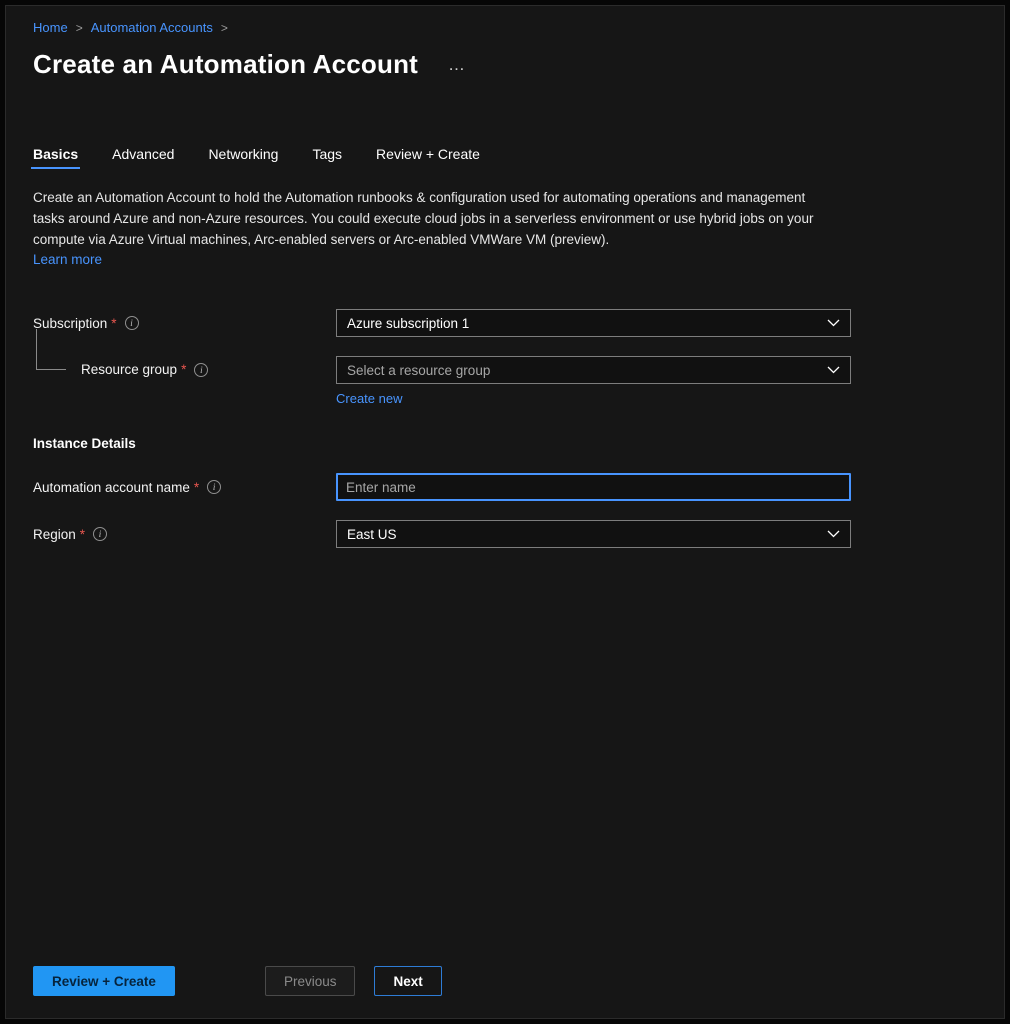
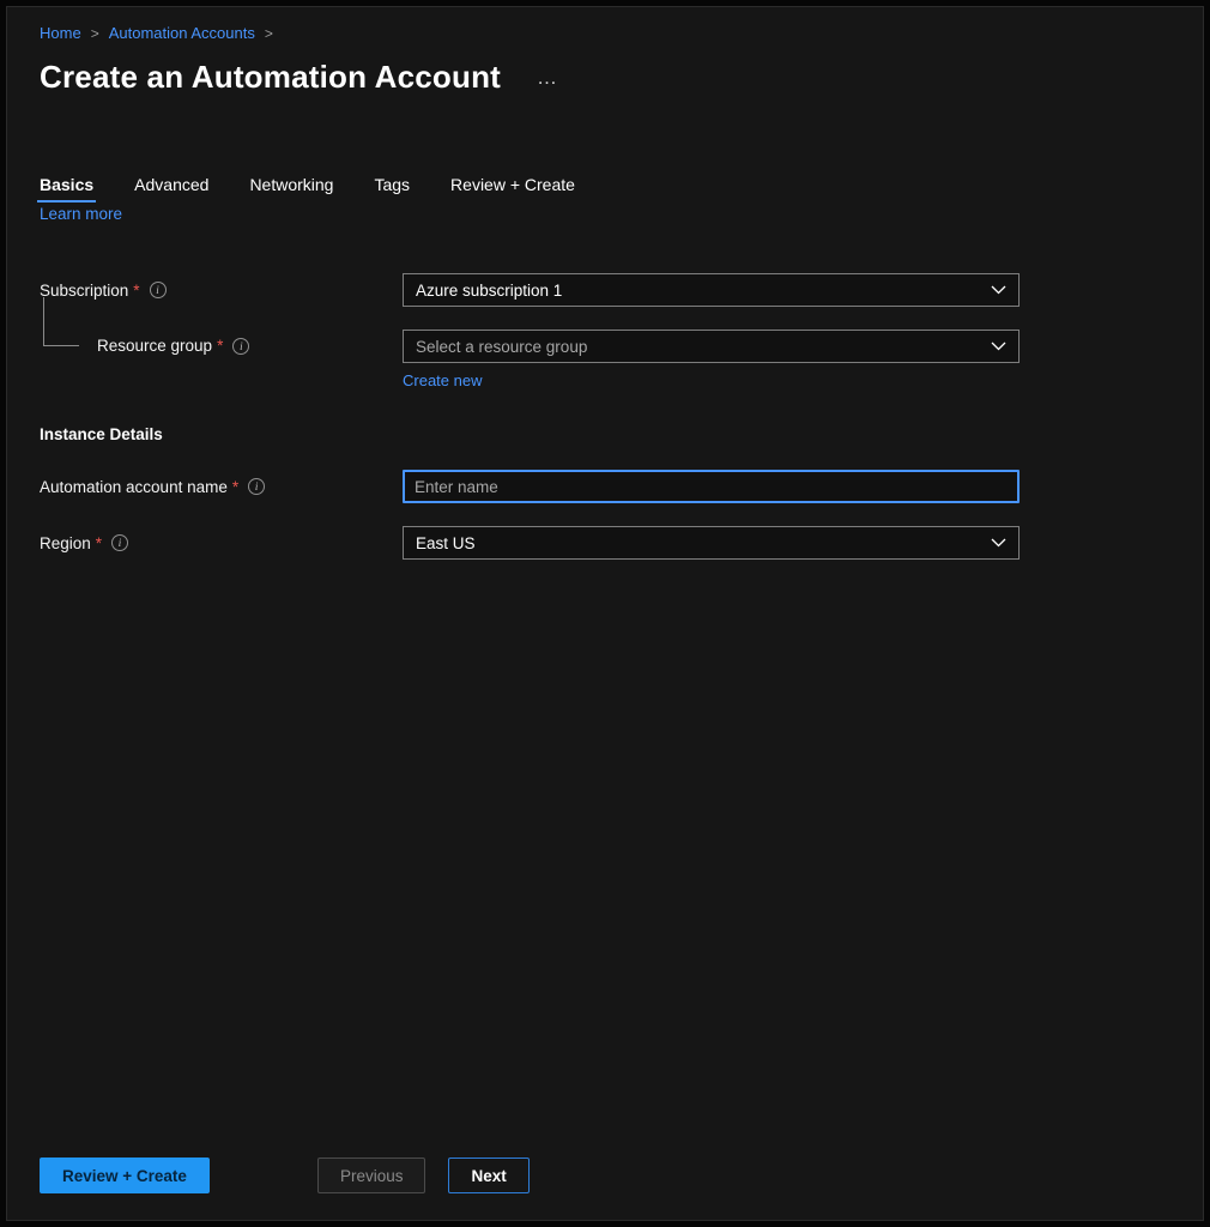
  Home
  >
  Automation Accounts
  >
  Create an Automation Account
  …
  Basics
  Advanced
  Networking
  Tags
  Review + Create
- Create an Automation Account to hold the Automation runbooks & configuration used for automating operations and management tasks around Azure and non-Azure resources. You could execute cloud jobs in a serverless environment or use hybrid jobs on your compute via Azure Virtual machines, Arc-enabled servers or Arc-enabled VMWare VM (preview).
  Learn more
  Subscription
  *
  i
  Azure subscription 1
  Resource group
  *
  i
  Select a resource group
  Create new
  Instance Details
  Automation account name
  *
  i
  Enter name
  Region
  *
  i
  East US
  Review + Create
  Previous
  Next
